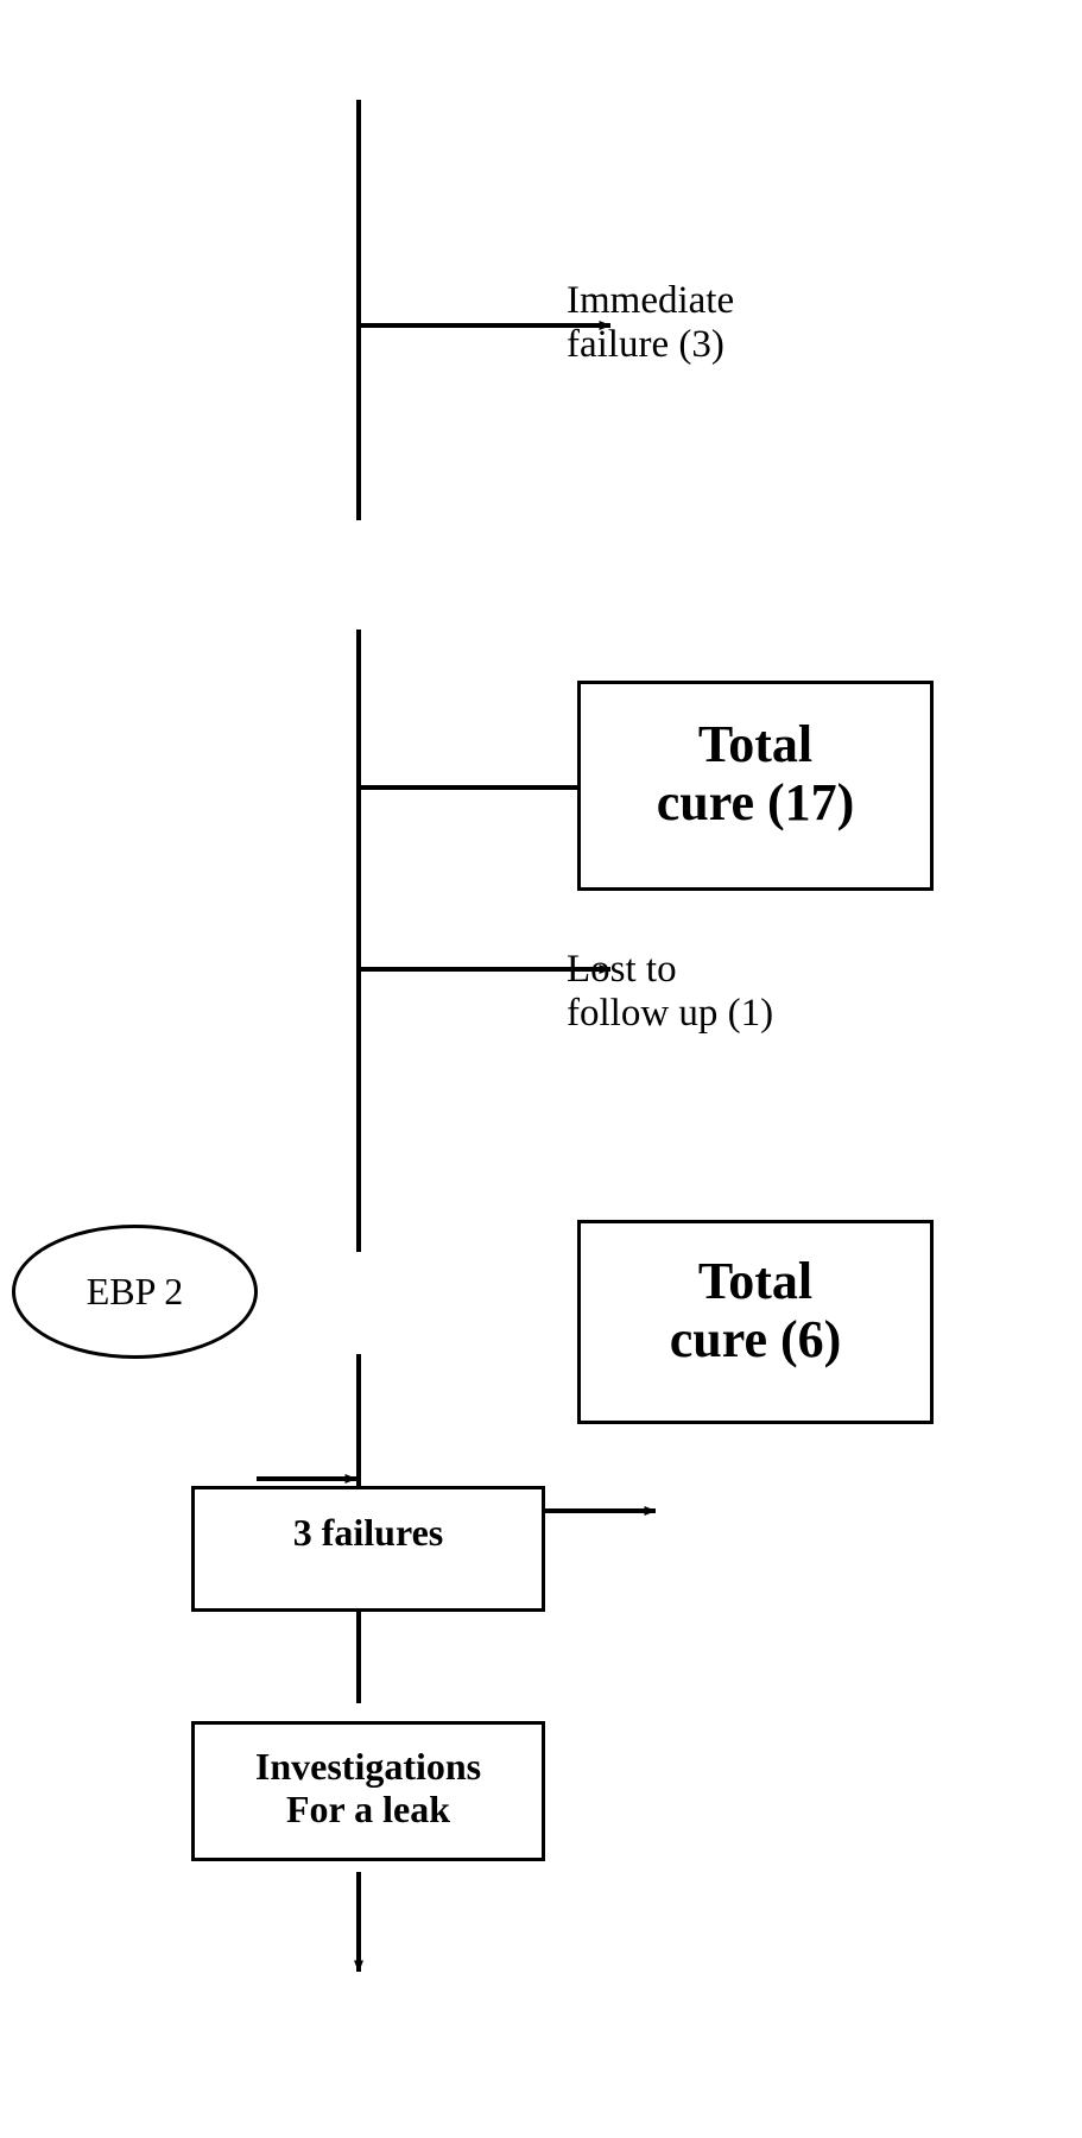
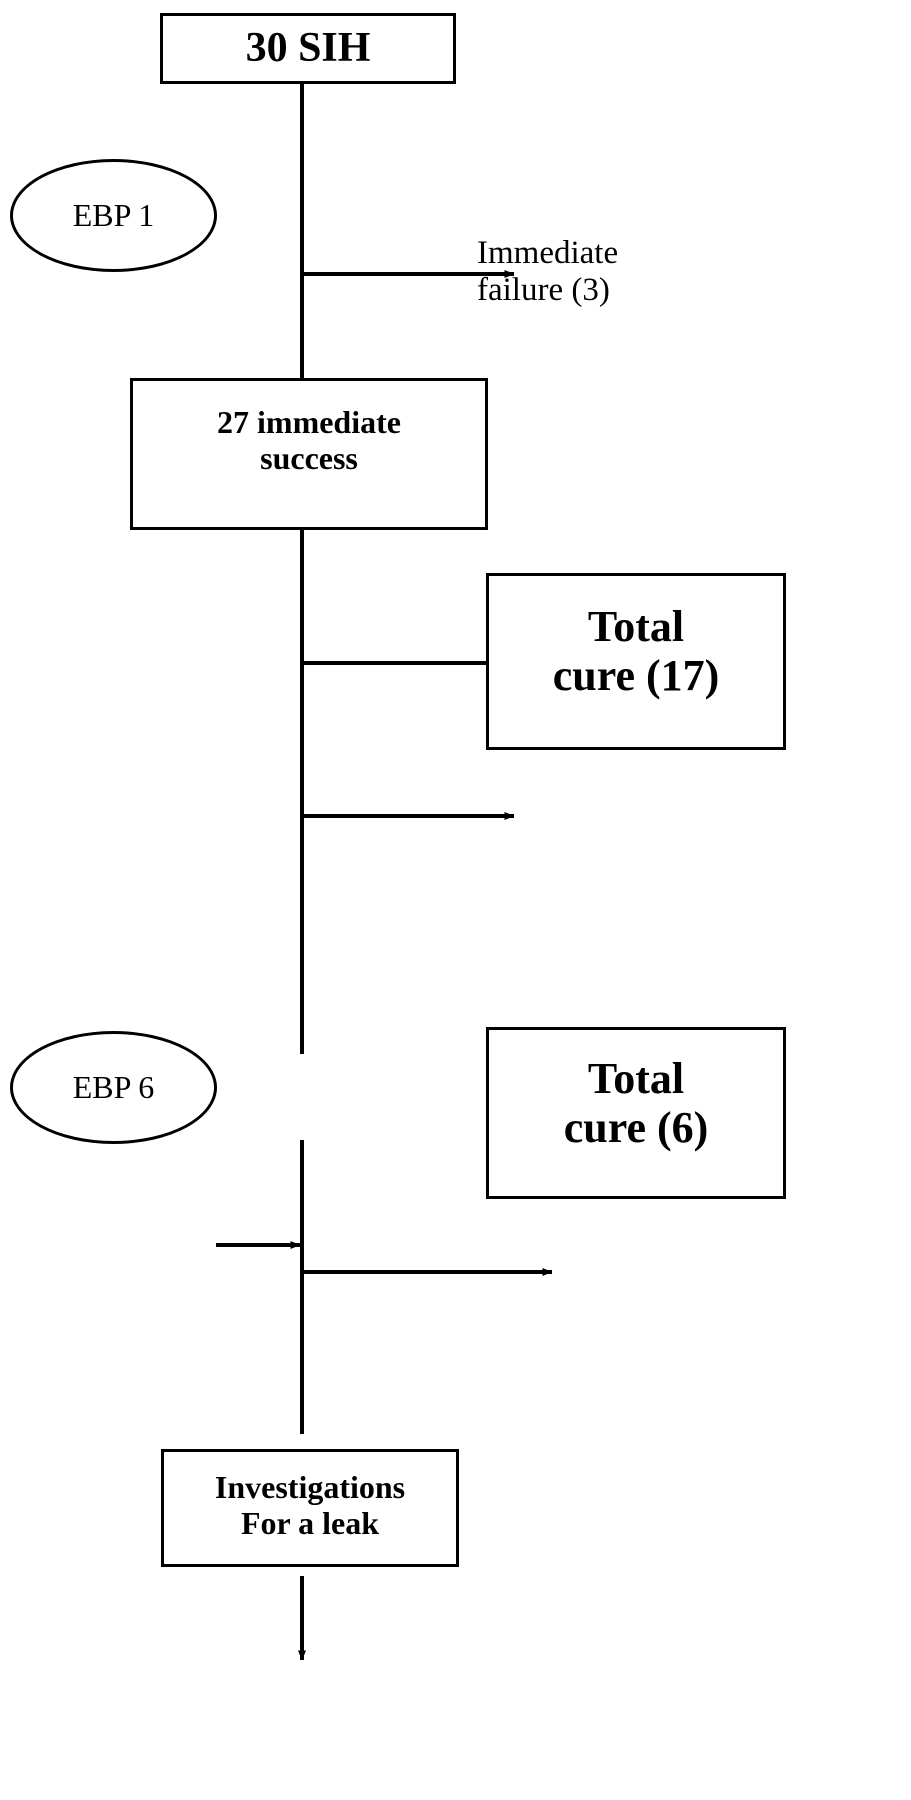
+ 30 SIH
+ EBP 1
  Immediate
  failure (3)
+ 27 immediate
+ success
  Total
  cure (17)
- Lost to
- follow up (1)
- EBP 2
+ EBP 6
  Total
  cure (6)
- 3 failures
  Investigations
  For a leak
